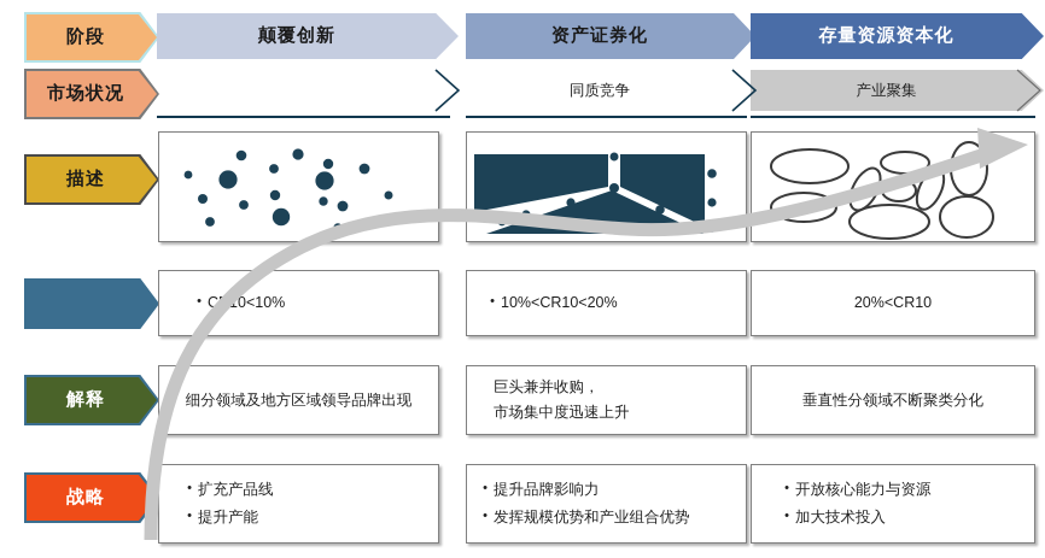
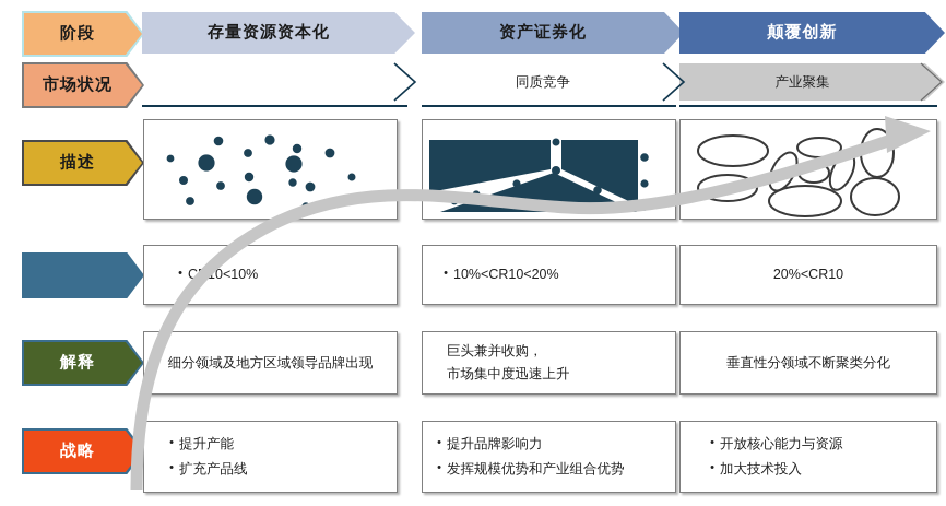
  阶段
  市场状况
  描述
  解释
  战略
- 颠覆创新
+ 存量资源资本化
  资产证券化
- 存量资源资本化
+ 颠覆创新
  同质竞争
  产业聚集
  •
  C0<10%
  •
  10%<CR10<20%
  20%<CR10
  细分领域及地方区域领导品牌出现
  巨头兼并收购，
  市场集中度迅速上升
  垂直性分领域不断聚类分化
  •
- 扩充产品线
+ 提升产能
  •
- 提升产能
+ 扩充产品线
  •
  提升品牌影响力
  •
  发挥规模优势和产业组合优势
  •
  开放核心能力与资源
  •
  加大技术投入
